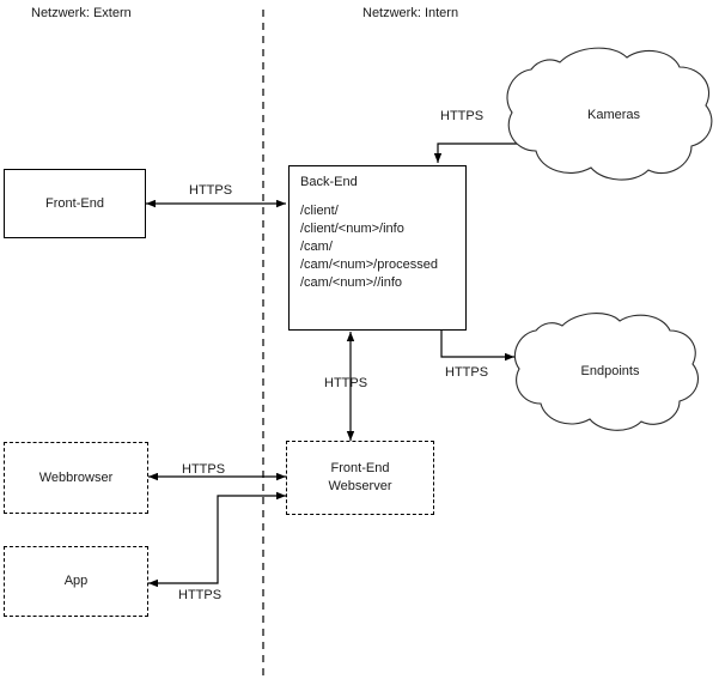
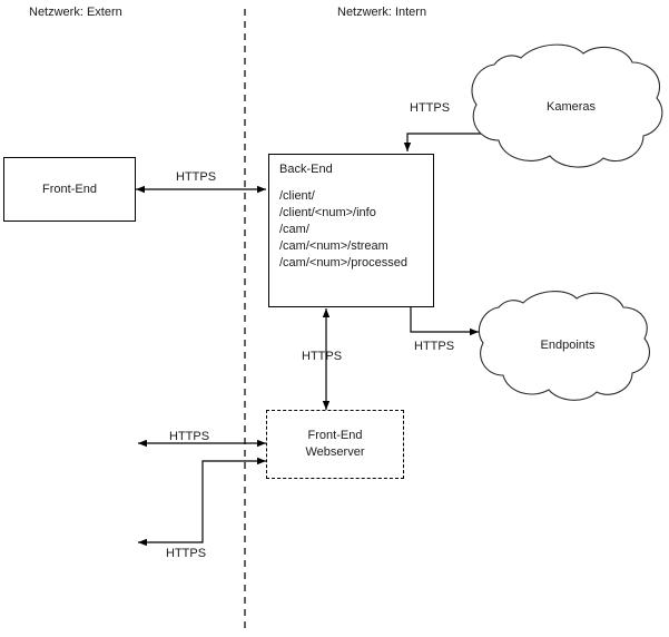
  Netzwerk: Extern
  Netzwerk: Intern
  Front-End
  Back-End
  /client/
  /client/<num>/info
  /cam/
+ /cam/<num>/stream
  /cam/<num>/processed
- /cam/<num>//info
- Webbrowser
- App
  Front-End
  Webserver
  Kameras
  Endpoints
  HTTPS
  HTTPS
  HTTPS
  HTTPS
  HTTPS
  HTTPS
